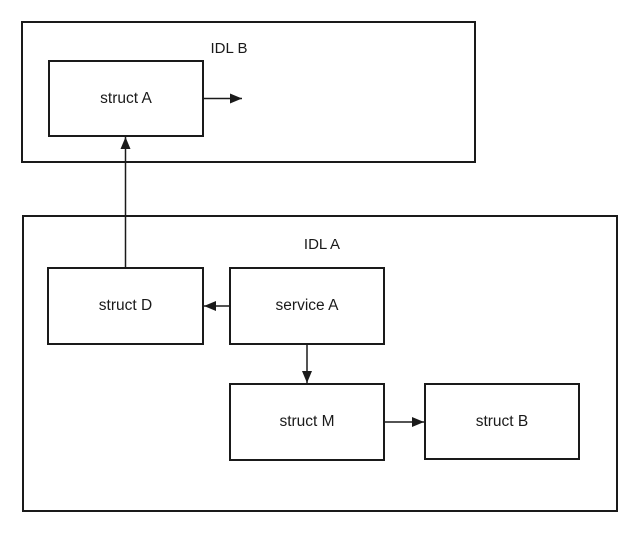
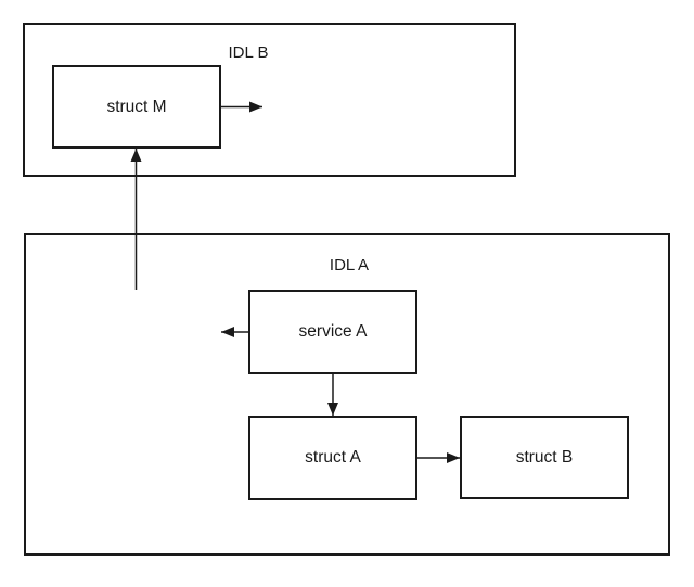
  IDL B
  IDL A
- struct A
+ struct M
- struct D
  service A
- struct M
+ struct A
  struct B
